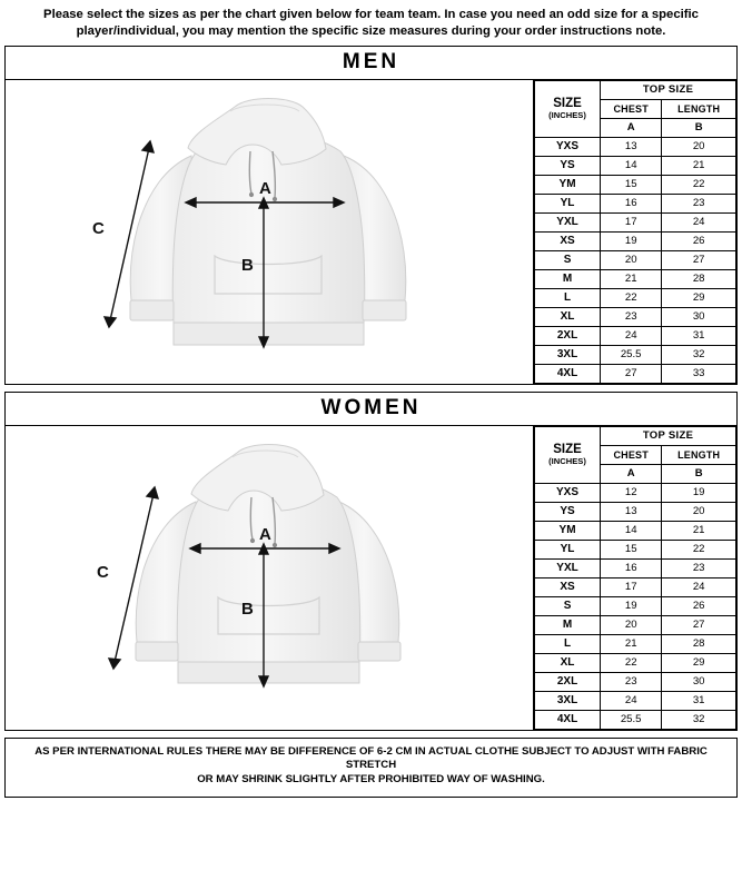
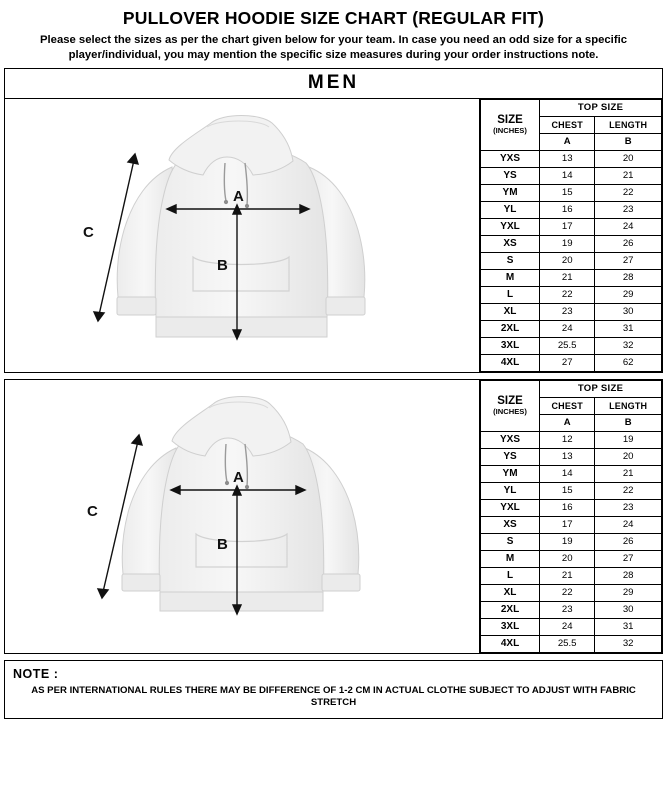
+ PULLOVER HOODIE SIZE CHART (REGULAR FIT)
- Please select the sizes as per the chart given below for team team. In case you need an odd size for a specific player/individual, you may mention the specific size measures during your order instructions note.
+ Please select the sizes as per the chart given below for your team. In case you need an odd size for a specific player/individual, you may mention the specific size measures during your order instructions note.
  MEN
  A
  B
  C
  SIZE (INCHES)	TOP SIZE
  CHEST	LENGTH
  A	B
  YXS	13	20
  YS	14	21
  YM	15	22
  YL	16	23
  YXL	17	24
  XS	19	26
  S	20	27
  M	21	28
  L	22	29
  XL	23	30
  2XL	24	31
  3XL	25.5	32
- 4XL	27	33
+ 4XL	27	62
- WOMEN
  A
  B
  C
  SIZE (INCHES)	TOP SIZE
  CHEST	LENGTH
  A	B
  YXS	12	19
  YS	13	20
  YM	14	21
  YL	15	22
  YXL	16	23
  XS	17	24
  S	19	26
  M	20	27
  L	21	28
  XL	22	29
  2XL	23	30
  3XL	24	31
  4XL	25.5	32
+ NOTE :
- AS PER INTERNATIONAL RULES THERE MAY BE DIFFERENCE OF 6-2 CM IN ACTUAL CLOTHE SUBJECT TO ADJUST WITH FABRIC STRETCH
+ AS PER INTERNATIONAL RULES THERE MAY BE DIFFERENCE OF 1-2 CM IN ACTUAL CLOTHE SUBJECT TO ADJUST WITH FABRIC STRETCH
- OR MAY SHRINK SLIGHTLY AFTER PROHIBITED WAY OF WASHING.
